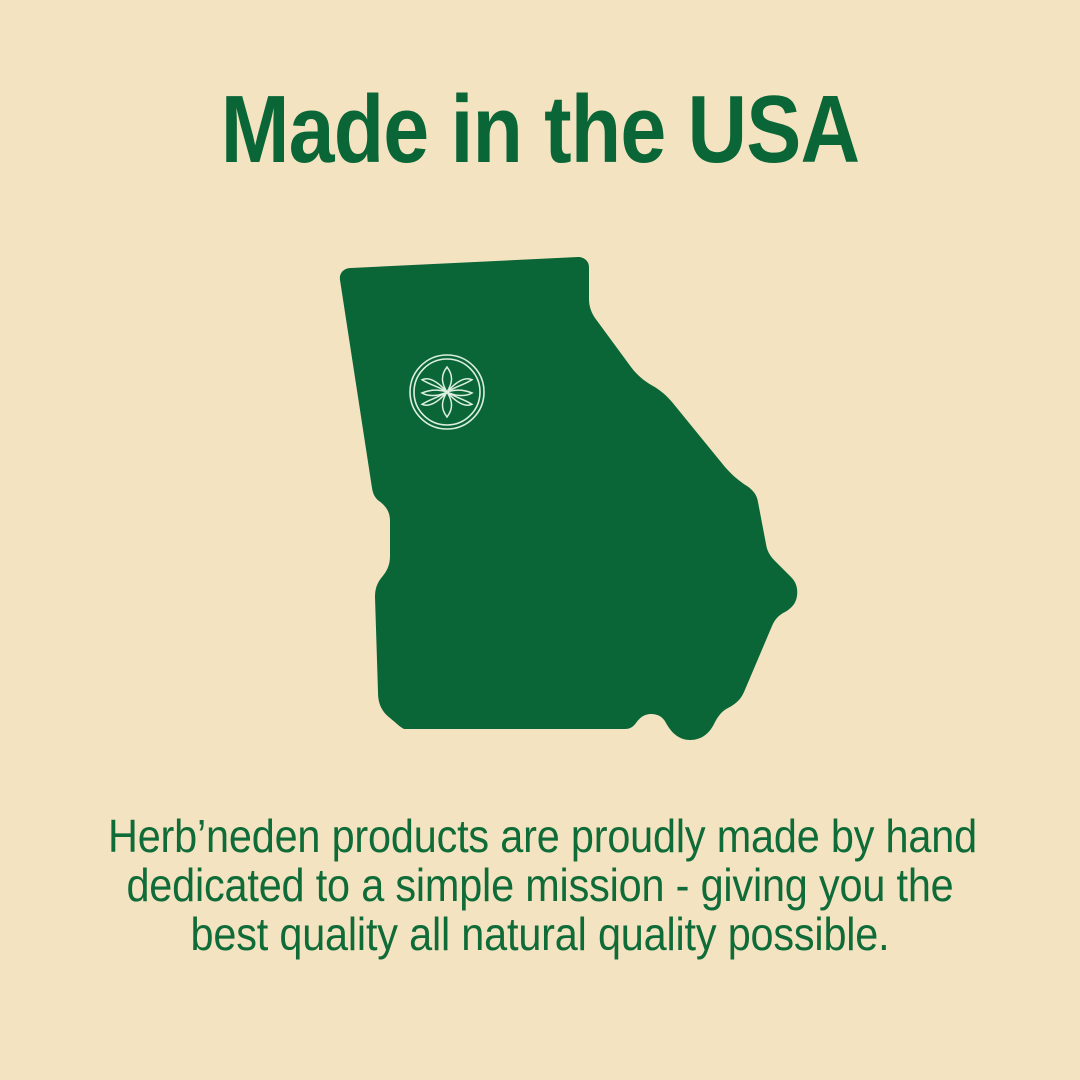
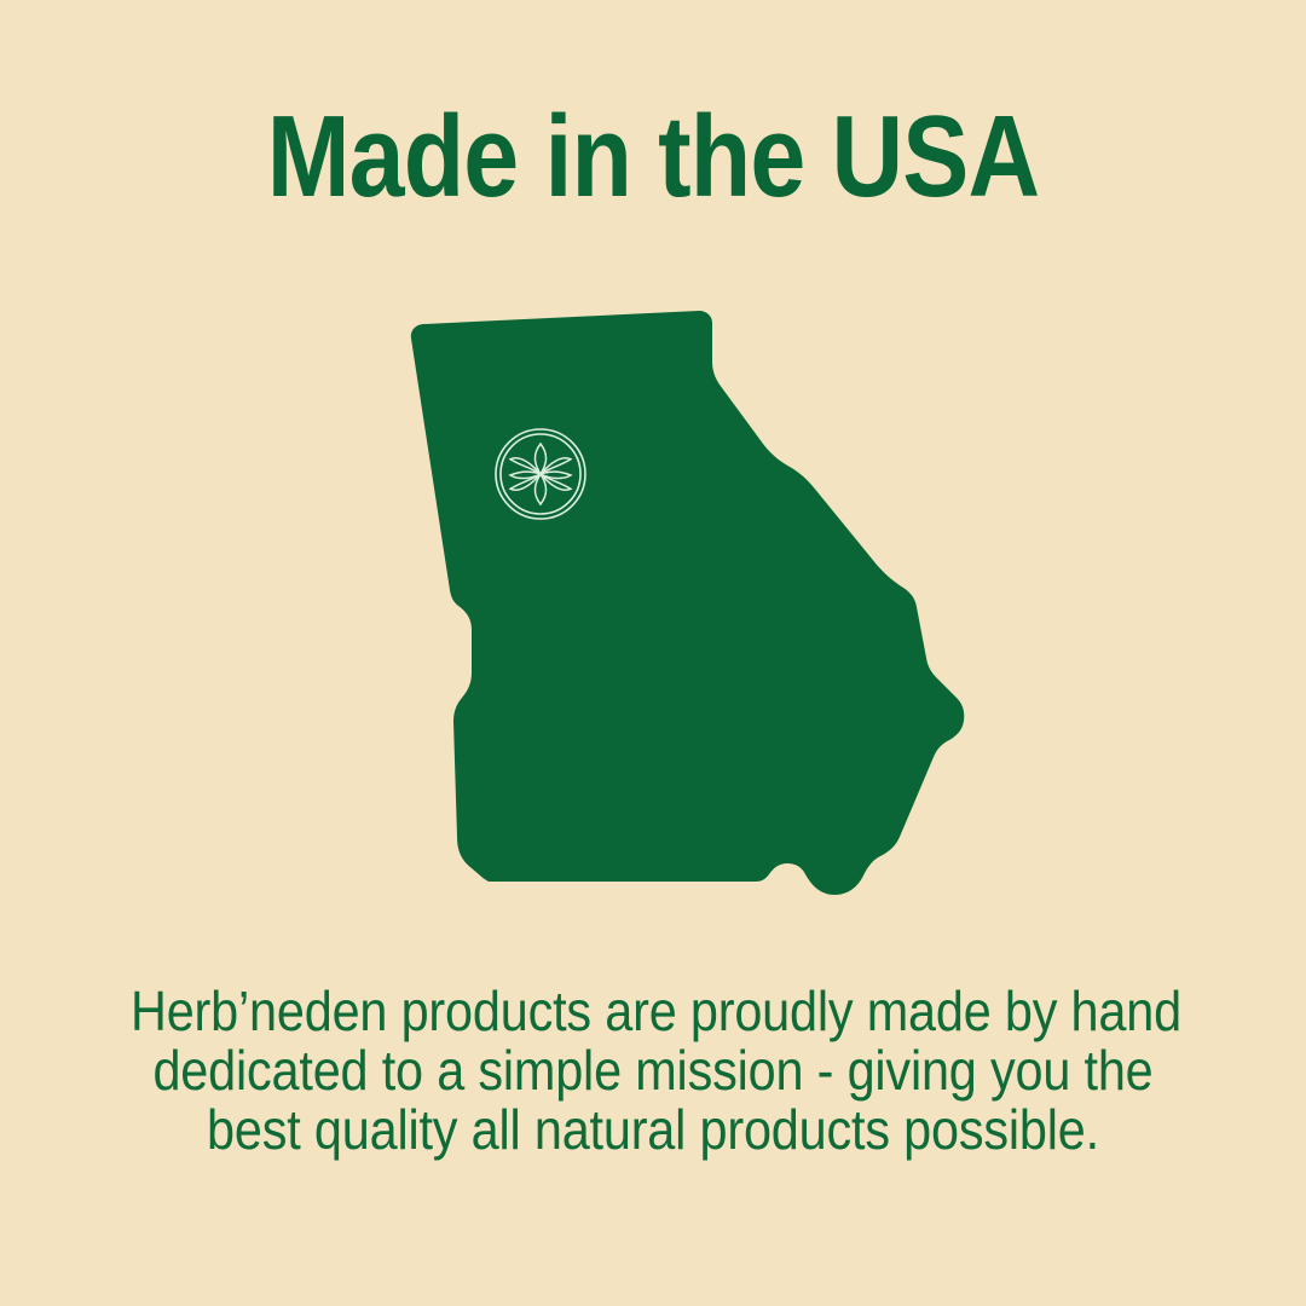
  Made in the USA
  Herb’neden products are proudly made by hand
  dedicated to a simple mission - giving you the
- best quality all natural quality possible.
+ best quality all natural products possible.
